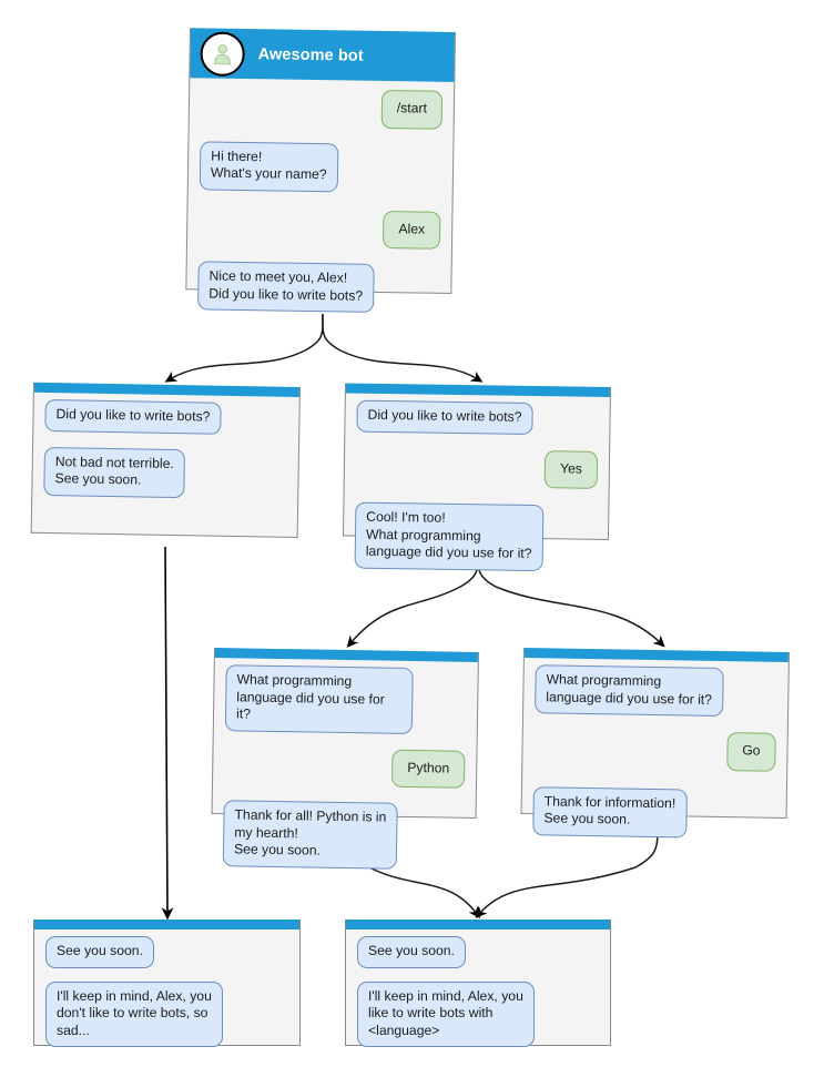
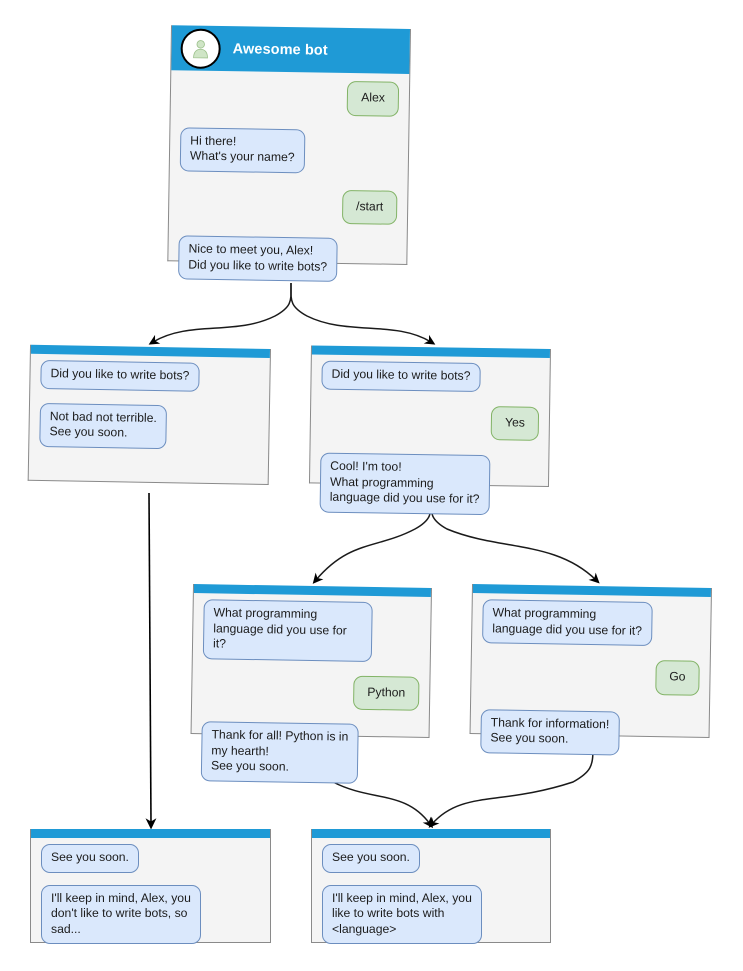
  Awesome bot
- /start
+ Alex
  Hi there!
  What's your name?
- Alex
+ /start
  Nice to meet you, Alex!
  Did you like to write bots?
  Did you like to write bots?
  Not bad not terrible.
  See you soon.
  Did you like to write bots?
  Yes
  Cool! I'm too!
  What programming
  language did you use for it?
  What programming
  language did you use for it?
  Python
  Thank for all! Python is in
  my hearth!
  See you soon.
  What programming
  language did you use for it?
  Go
  Thank for information!
  See you soon.
  See you soon.
  I'll keep in mind, Alex, you
  don't like to write bots, so
  sad...
  See you soon.
  I'll keep in mind, Alex, you
  like to write bots with
  <language>
